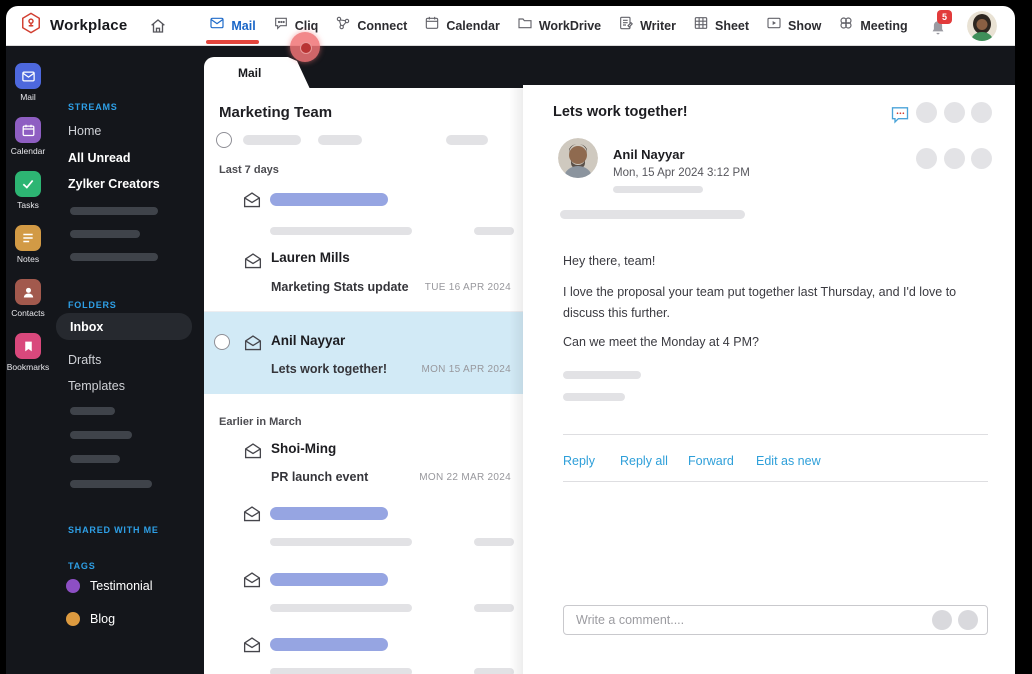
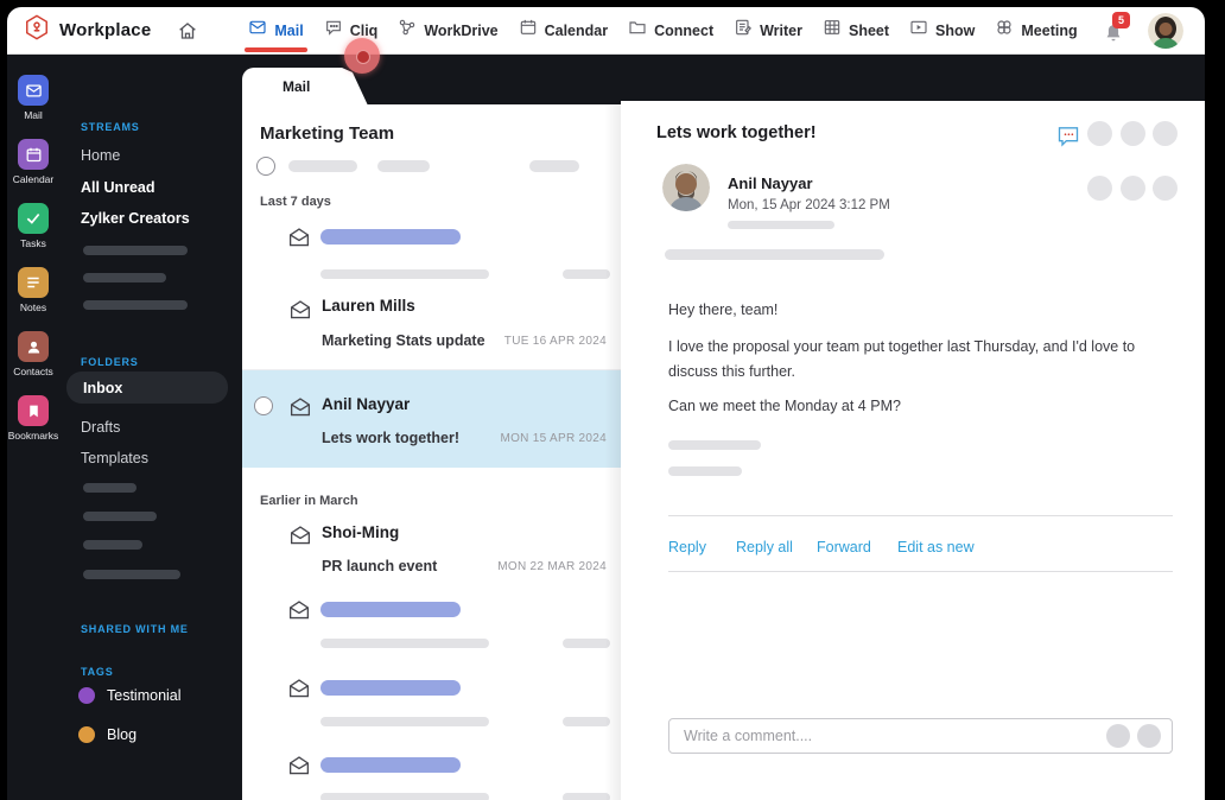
  Workplace
  Mail
  Cliq
- Connect
+ WorkDrive
  Calendar
- WorkDrive
+ Connect
  Writer
  Sheet
  Show
  Meeting
  5
  Mail
  Calendar
  Tasks
  Notes
  Contacts
  Bookmarks
  STREAMS
  Home
  All Unread
  Zylker Creators
  FOLDERS
  Inbox
  Drafts
  Templates
  SHARED WITH ME
  TAGS
  Testimonial
  Blog
  Mail
  Marketing Team
  Last 7 days
  Lauren Mills
  Marketing Stats update
  TUE 16 APR 202
  Anil Nayyar
  Lets work together!
  MON 15 APR 202
  Earlier in March
  Shoi-Ming
  PR launch event
  MON 22 MAR 202
  Lets work together!
  Anil Nayyar
  Mon, 15 Apr 2024 3:12 PM
  Hey there, team!
  I love the proposal your team put together last Thursday, and I'd love to
  discuss this further.
  Can we meet the Monday at 4 PM?
  Reply
  Reply all
  Forward
  Edit as new
  Write a comment....
